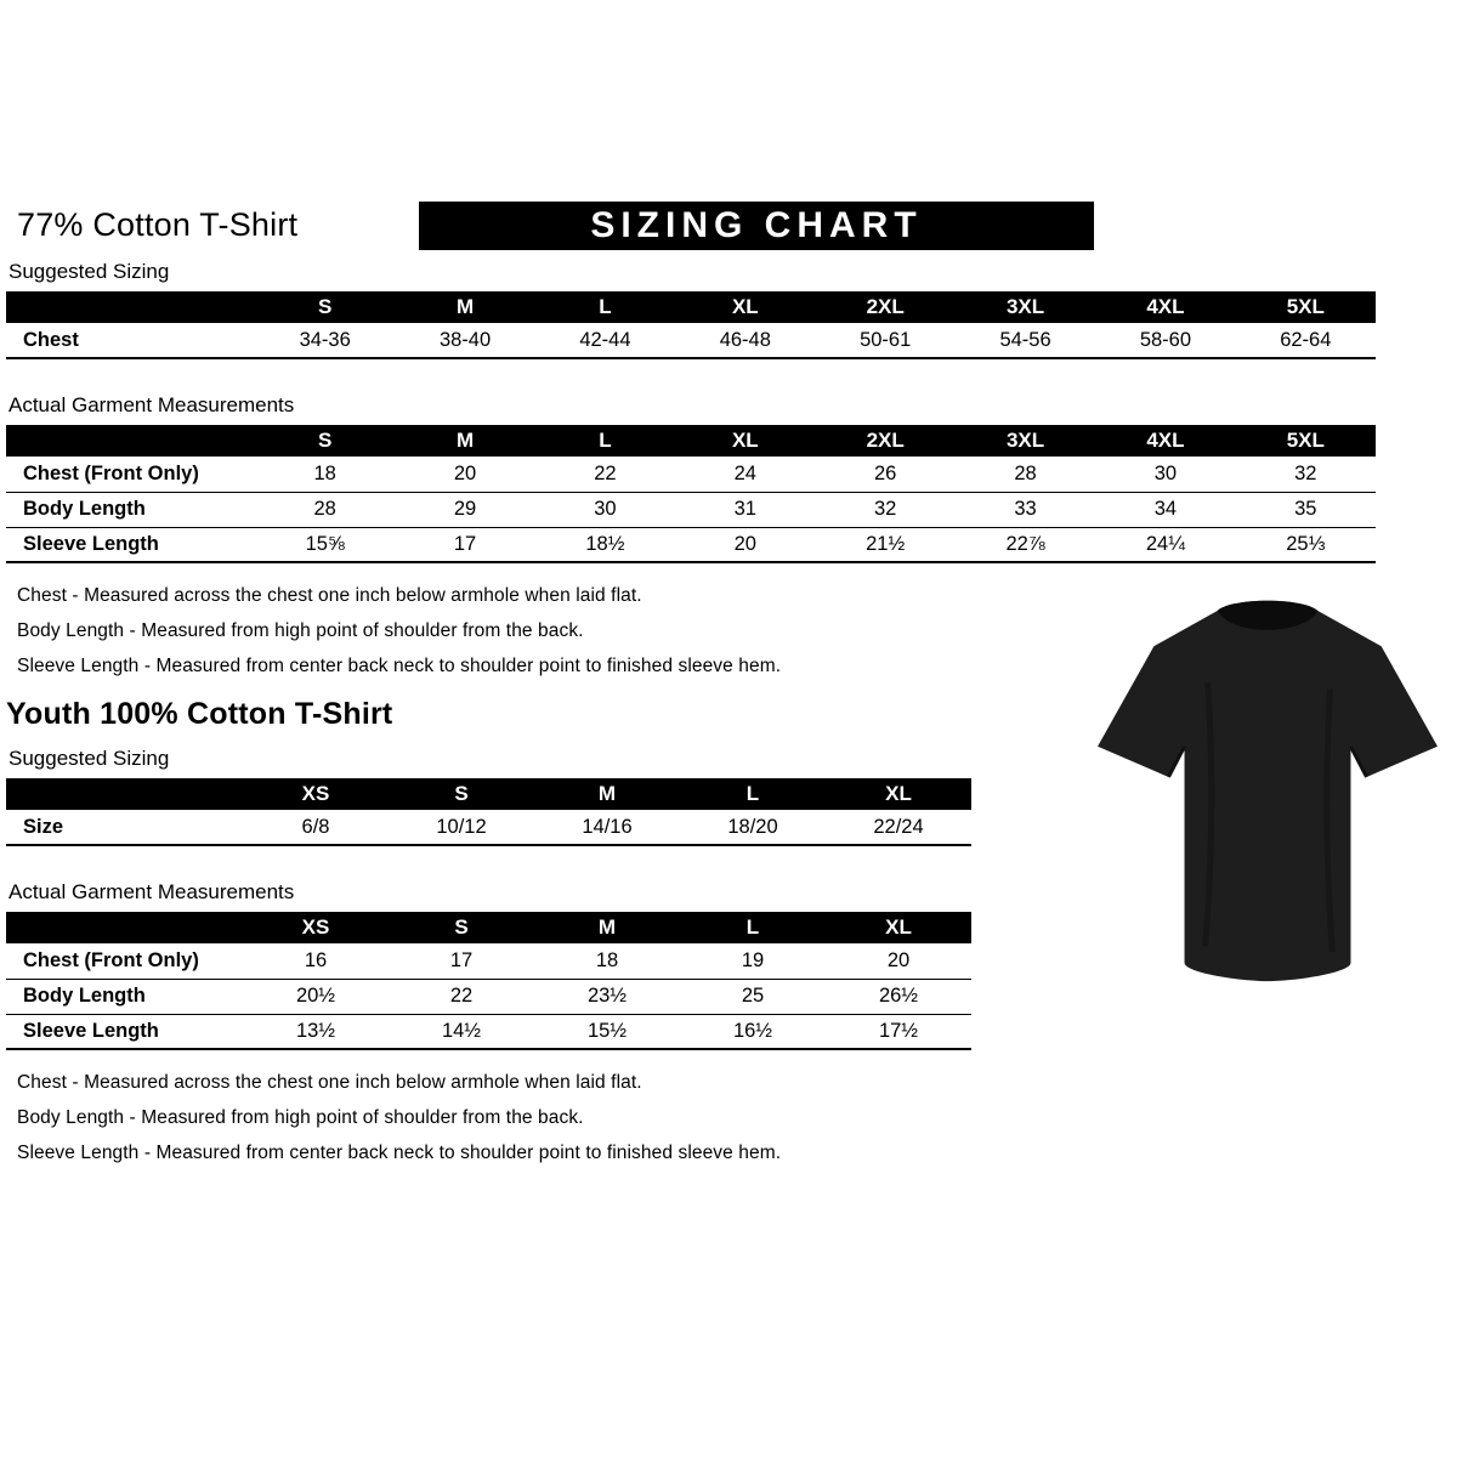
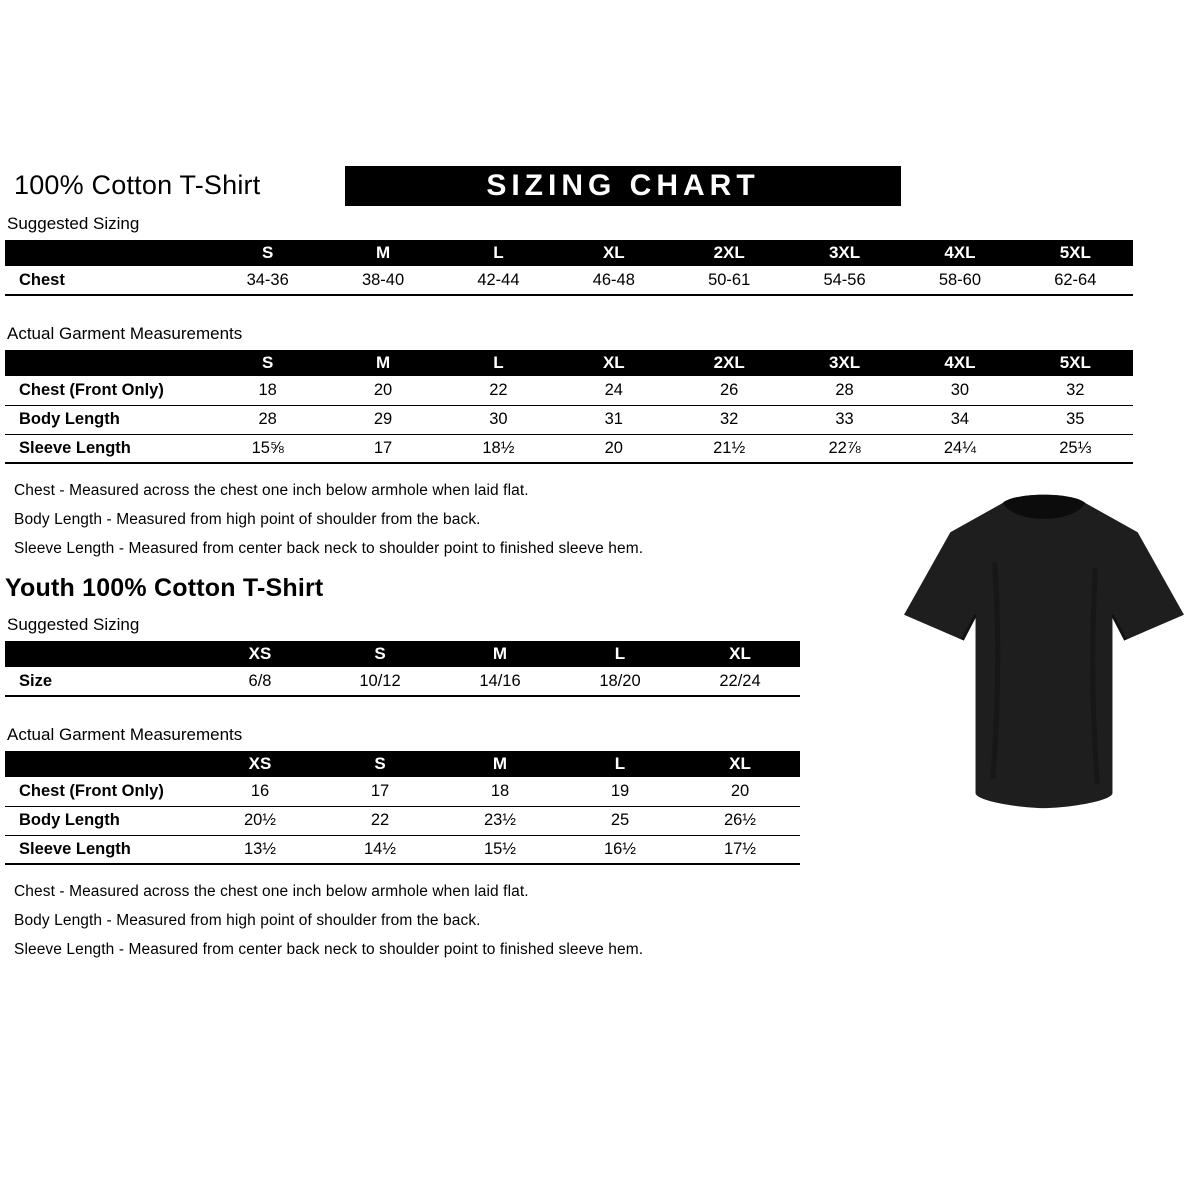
- 77% Cotton T-Shirt
+ 100% Cotton T-Shirt
  SIZING CHART
  Suggested Sizing
  	S	M	L	XL	2XL	3XL	4XL	5XL
  Chest	34-36	38-40	42-44	46-48	50-61	54-56	58-60	62-64
  Actual Garment Measurements
  	S	M	L	XL	2XL	3XL	4XL	5XL
  Chest (Front Only)	18	20	22	24	26	28	30	32
  Body Length	28	29	30	31	32	33	34	35
  Sleeve Length	15⅝	17	18½	20	21½	22⅞	24¼	25⅓
  Chest - Measured across the chest one inch below armhole when laid flat.
  Body Length - Measured from high point of shoulder from the back.
  Sleeve Length - Measured from center back neck to shoulder point to finished sleeve hem.
  Youth 100% Cotton T-Shirt
  Suggested Sizing
  	XS	S	M	L	XL
  Size	6/8	10/12	14/16	18/20	22/24
  Actual Garment Measurements
  	XS	S	M	L	XL
  Chest (Front Only)	16	17	18	19	20
  Body Length	20½	22	23½	25	26½
  Sleeve Length	13½	14½	15½	16½	17½
  Chest - Measured across the chest one inch below armhole when laid flat.
  Body Length - Measured from high point of shoulder from the back.
  Sleeve Length - Measured from center back neck to shoulder point to finished sleeve hem.
